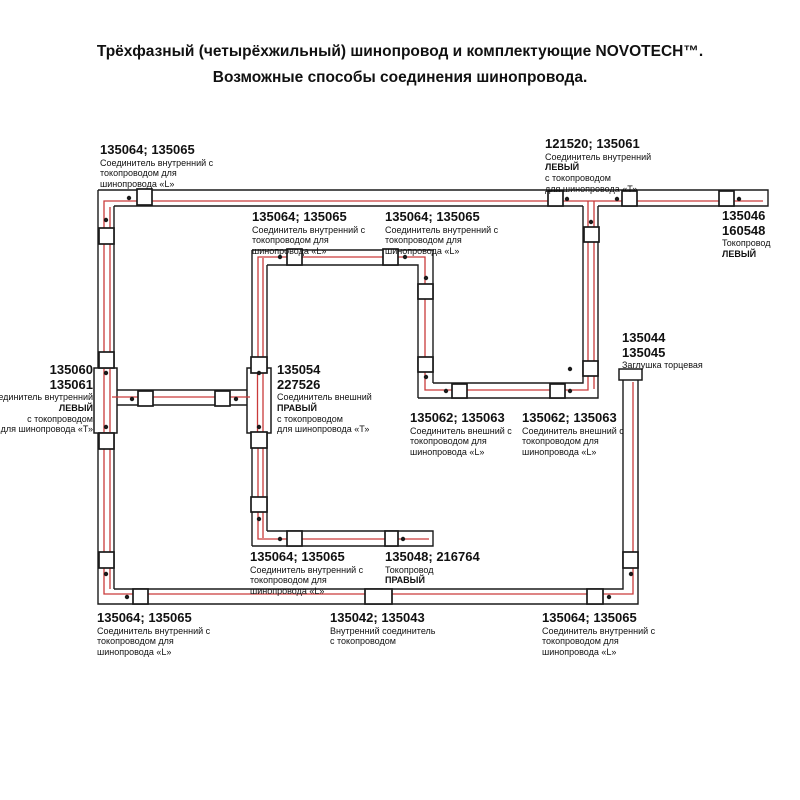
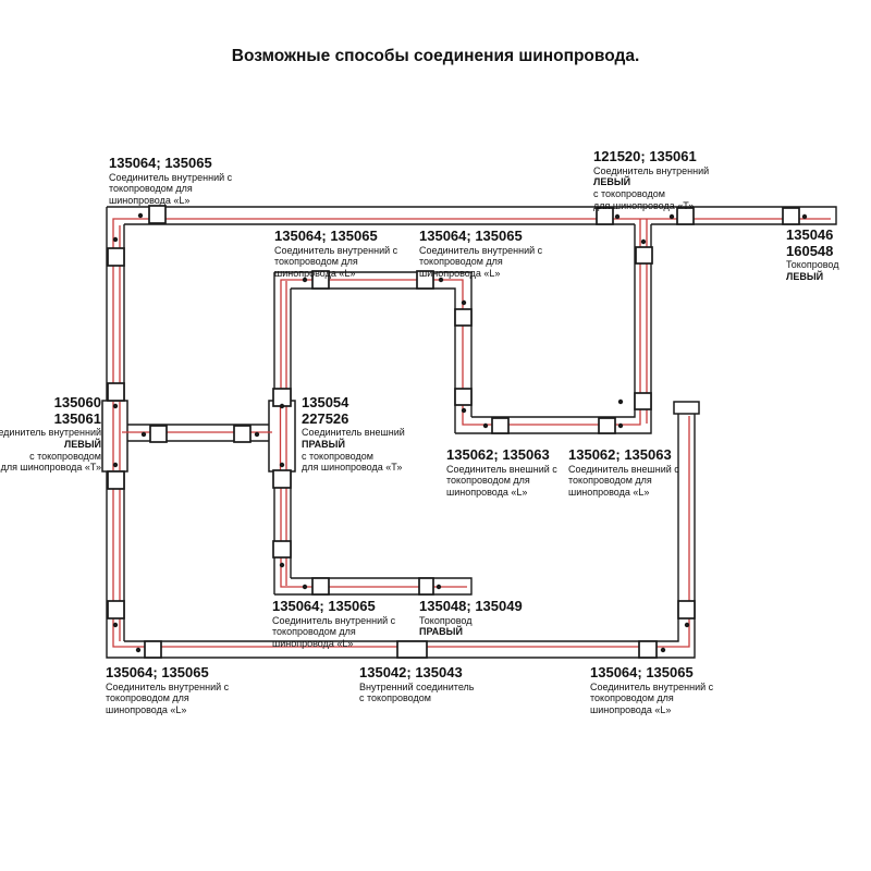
- Трёхфазный (четырёхжильный) шинопровод и комплектующие NOVOTECH™.
  Возможные способы соединения шинопровода.
  135064; 135065
  Соединитель внутренний с
  токопроводом для
  шинопровода «L»
  135064; 135065
  Соединитель внутренний с
  токопроводом для
  шинопровода «L»
  135064; 135065
  Соединитель внутренний с
  токопроводом для
  шинопровода «L»
  121520; 135061
  Соединитель внутренний
  ЛЕВЫЙ
  с токопроводом
  для шинопровода «Т»
  135046
  160548
  Токопровод
  ЛЕВЫЙ
  135060
  135061
  единитель внутренний
  ЛЕВЫЙ
  с токопроводом
  для шинопровода «Т»
  135054
  227526
  Соединитель внешний
  ПРАВЫЙ
  с токопроводом
  для шинопровода «Т»
  135062; 135063
  Соединитель внешний с
  токопроводом для
  шинопровода «L»
  135062; 135063
  Соединитель внешний с
  токопроводом для
  шинопровода «L»
- 135044
- 135045
- Заглушка торцевая
  135064; 135065
  Соединитель внутренний с
  токопроводом для
  шинопровода «L»
- 135048; 216764
+ 135048; 135049
  Токопровод
  ПРАВЫЙ
  135064; 135065
  Соединитель внутренний с
  токопроводом для
  шинопровода «L»
  135042; 135043
  Внутренний соединитель
  с токопроводом
  135064; 135065
  Соединитель внутренний с
  токопроводом для
  шинопровода «L»
